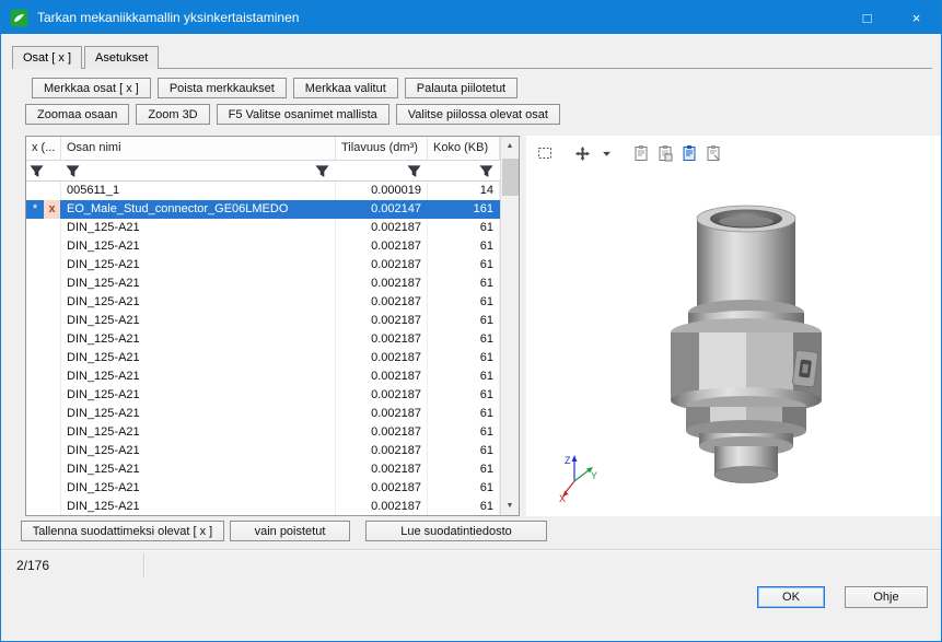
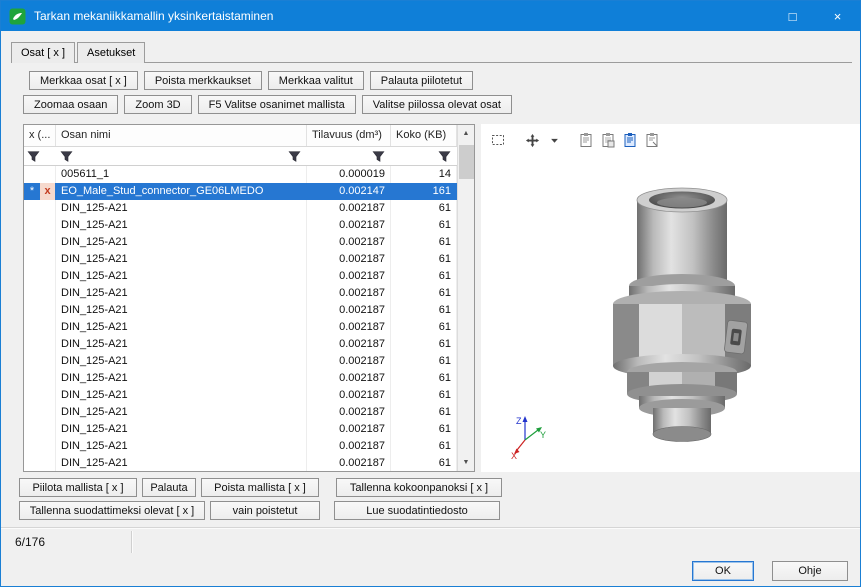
  Tarkan mekaniikkamallin yksinkertaistaminen
  □
  ×
  Osat [ x ]
  Asetukset
  Merkkaa osat [ x ]
  Poista merkkaukset
  Merkkaa valitut
  Palauta piilotetut
  Zoomaa osaan
  Zoom 3D
  F5 Valitse osanimet mallista
  Valitse piilossa olevat osat
  x (...
  Osan nimi
  Tilavuus (dm³)
  Koko (KB)
  005611_1
  0.000019
  14
  *
  x
  EO_Male_Stud_connector_GE06LMEDO
  0.002147
  161
  DIN_125-A21
  0.002187
  61
  DIN_125-A21
  0.002187
  61
  DIN_125-A21
  0.002187
  61
  DIN_125-A21
  0.002187
  61
  DIN_125-A21
  0.002187
  61
  DIN_125-A21
  0.002187
  61
  DIN_125-A21
  0.002187
  61
  DIN_125-A21
  0.002187
  61
  DIN_125-A21
  0.002187
  61
  DIN_125-A21
  0.002187
  61
  DIN_125-A21
  0.002187
  61
  DIN_125-A21
  0.002187
  61
  DIN_125-A21
  0.002187
  61
  DIN_125-A21
  0.002187
  61
  DIN_125-A21
  0.002187
  61
  DIN_125-A21
  0.002187
  61
  Z
  Y
  X
+ Piilota mallista [ x ]
+ Palauta
+ Poista mallista [ x ]
+ Tallenna kokoonpanoksi [ x ]
  Tallenna suodattimeksi olevat [ x ]
  vain poistetut
  Lue suodatintiedosto
- 2/176
+ 6/176
  OK
  Ohje
